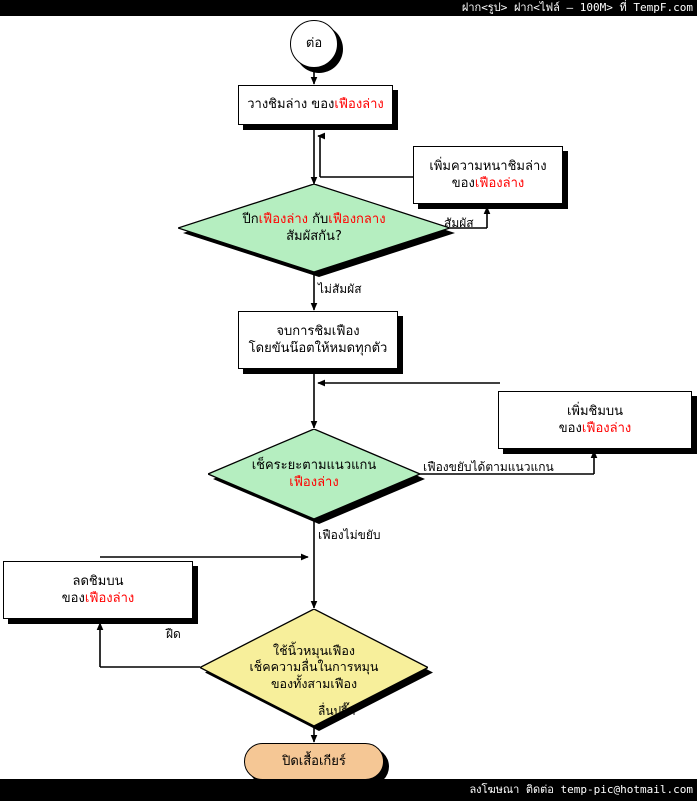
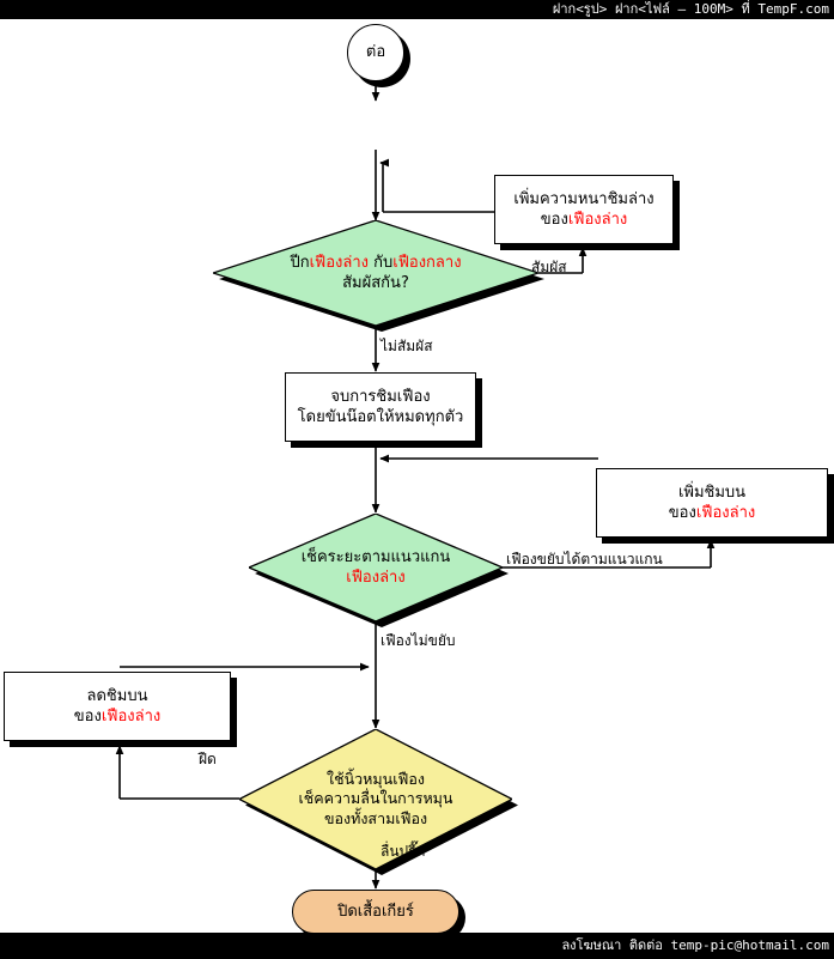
  ฝาก<รูป> ฝาก<ไฟล์ – 100M> ที่ TempF.com
  ต่อ
- วางชิมล่าง ของเฟืองล่าง
  ปีกเฟืองล่าง กับเฟืองกลาง
  สัมผัสกัน?
  เพิ่มความหนาชิมล่าง
  ของเฟืองล่าง
  จบการชิมเฟือง
  โดยขันน๊อตให้หมดทุกตัว
  เช็คระยะตามแนวแกน
  เฟืองล่าง
  เพิ่มชิมบน
  ของเฟืองล่าง
  ลดชิมบน
  ของเฟืองล่าง
  ใช้นิ้วหมุนเฟือง
  เช็คความลื่นในการหมุน
  ของทั้งสามเฟือง
  ปิดเสื้อเกียร์
  สัมผัส
  ไม่สัมผัส
  เฟืองขยับได้ตามแนวแกน
  เฟืองไม่ขยับ
  ฝืด
  ลื่นปรี๊ด
  ลงโฆษณา ติดต่อ temp-pic@hotmail.com
